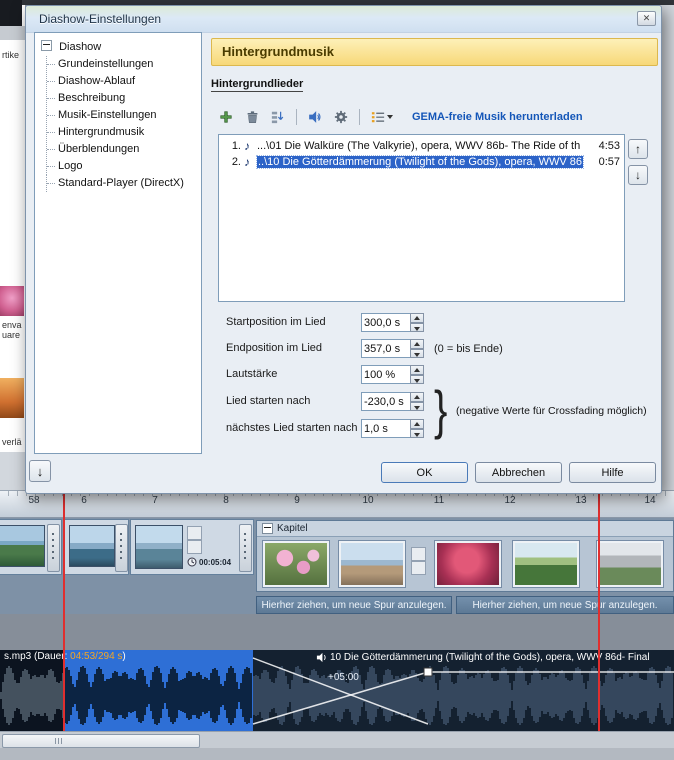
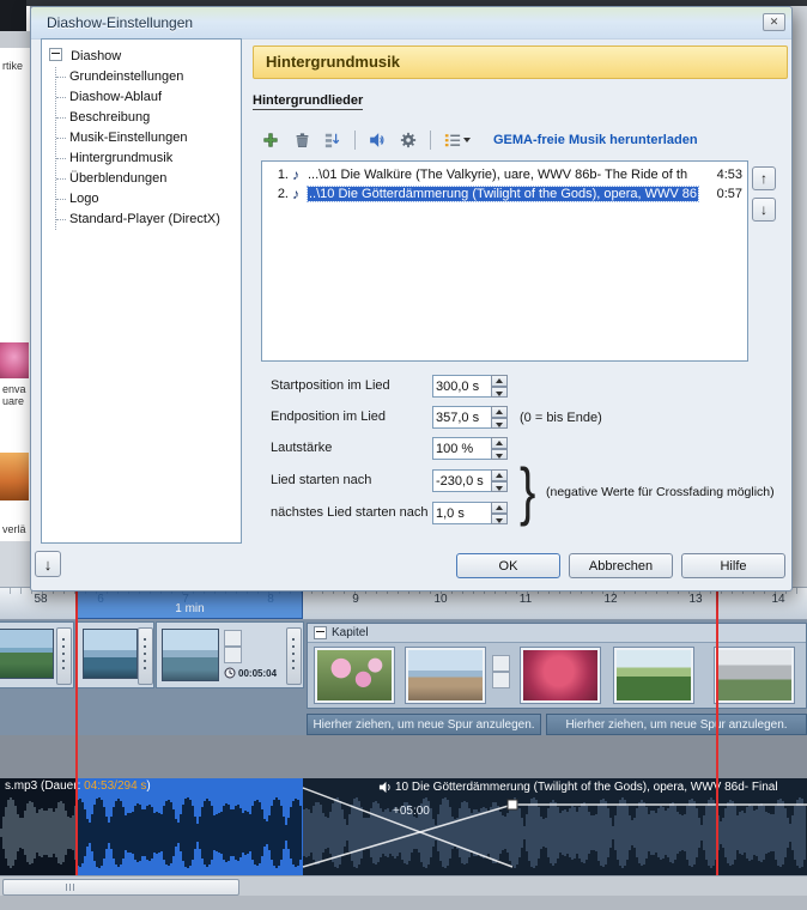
  rtike
  enva
  uare
  verlä
  58
  6
  7
  8
  9
  10
  11
  12
  13
  14
+ 1 min
  00:05:04
  Kapitel
  Hierher ziehen, um neue Spur anzulegen.
  Hierher ziehen, um neue Spr anzulegen.
  s.mp3 (Daue: 04:53/294 s)
  10 Die Götterdämmerung (Twilight of the Gods), opera, WW 86d- Final
  +05:00
  Diashow-Einstellungen
  ✕
  Diashow
  Grundeinstellungen
  Diashow-Ablauf
  Beschreibung
  Musik-Einstellungen
  Hintergrundmusik
  Überblendungen
  Logo
  Standard-Player (DirectX)
  Hintergrundmusik
  Hintergrundlieder
  GEMA-freie Musik herunterladen
  1.
  ♪
- ...\01 Die Walküre (The Valkyrie), opera, WWV 86b- The Ride of th
+ ...\01 Die Walküre (The Valkyrie), uare, WWV 86b- The Ride of th
  4:53
  2.
  ♪
  ..\10 Die Götterdämmerung (Twilight of the Gods), opera, WWV 86
  0:57
  ↑
  ↓
  Startposition im Lied
  300,0 s
  Endposition im Lied
  357,0 s
  (0 = bis Ende)
  Lautstärke
  100 %
  Lied starten nach
  -230,0 s
  nächstes Lied starten nach
  1,0 s
  }
  (negative Werte für Crossfading möglich)
  ↓
  OK
  Abbrechen
  Hilfe
